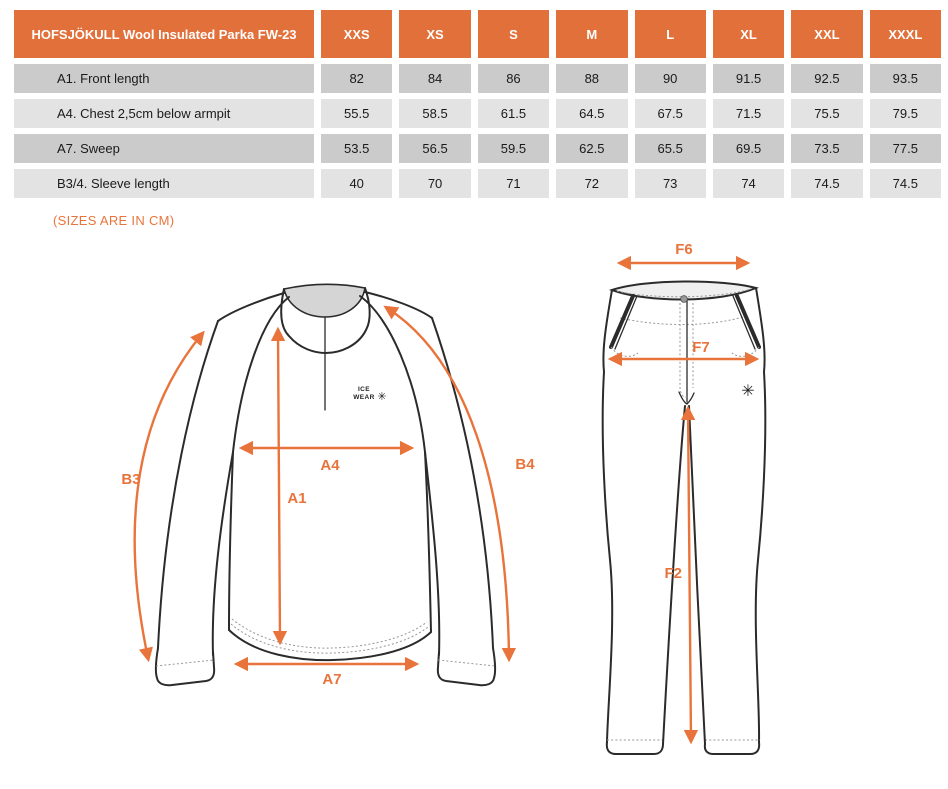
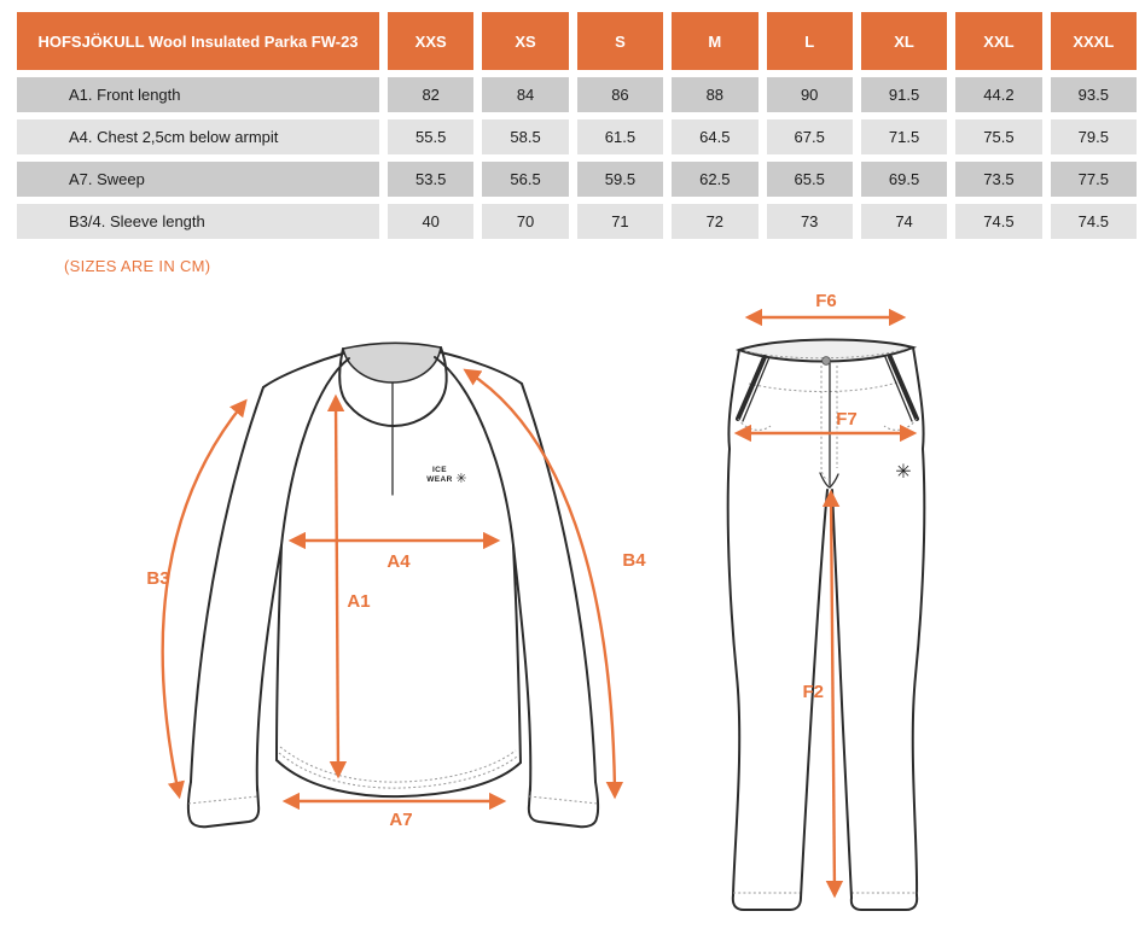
  HOFSJÖKULL Wool Insulated Parka FW-23
  XXS
  XS
  S
  M
  L
  XL
  XXL
  XXXL
  A1. Front length
  82
  84
  86
  88
  90
  91.5
- 92.5
+ 44.2
  93.5
  A4. Chest 2,5cm below armpit
  55.5
  58.5
  61.5
  64.5
  67.5
  71.5
  75.5
  79.5
  A7. Sweep
  53.5
  56.5
  59.5
  62.5
  65.5
  69.5
  73.5
  77.5
  B3/4. Sleeve length
  40
  70
  71
  72
  73
  74
  74.5
  74.5
  (SIZES ARE IN CM)
  ✳
  B3
  A4
  A1
  B4
  A7
  ✳
  F6
  F7
  F2
